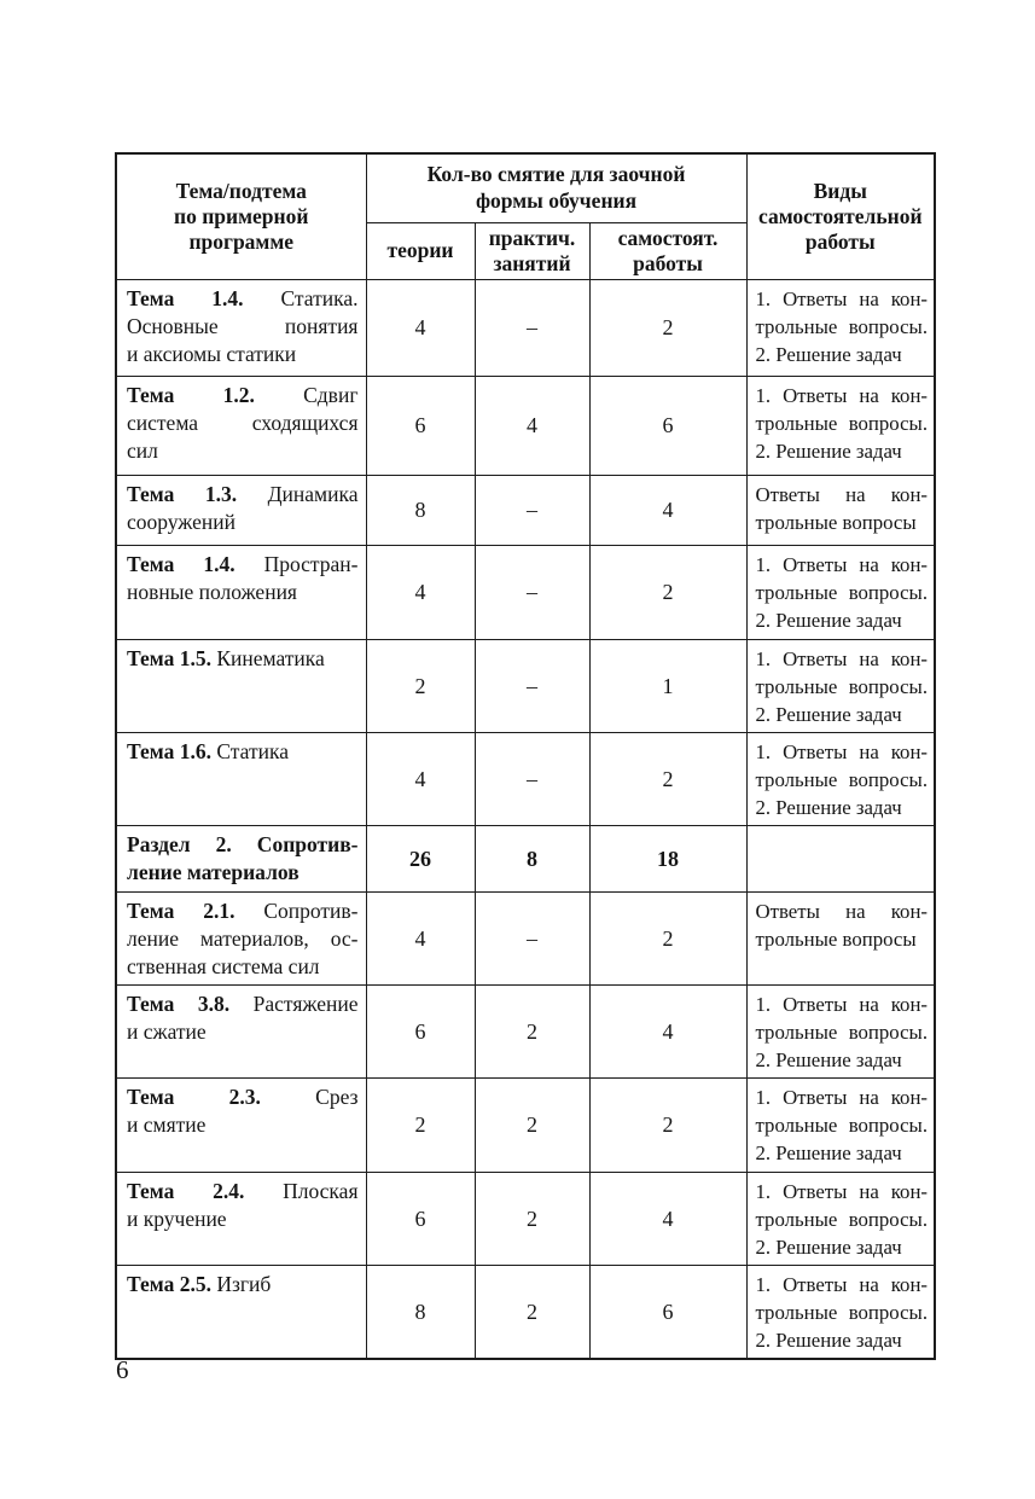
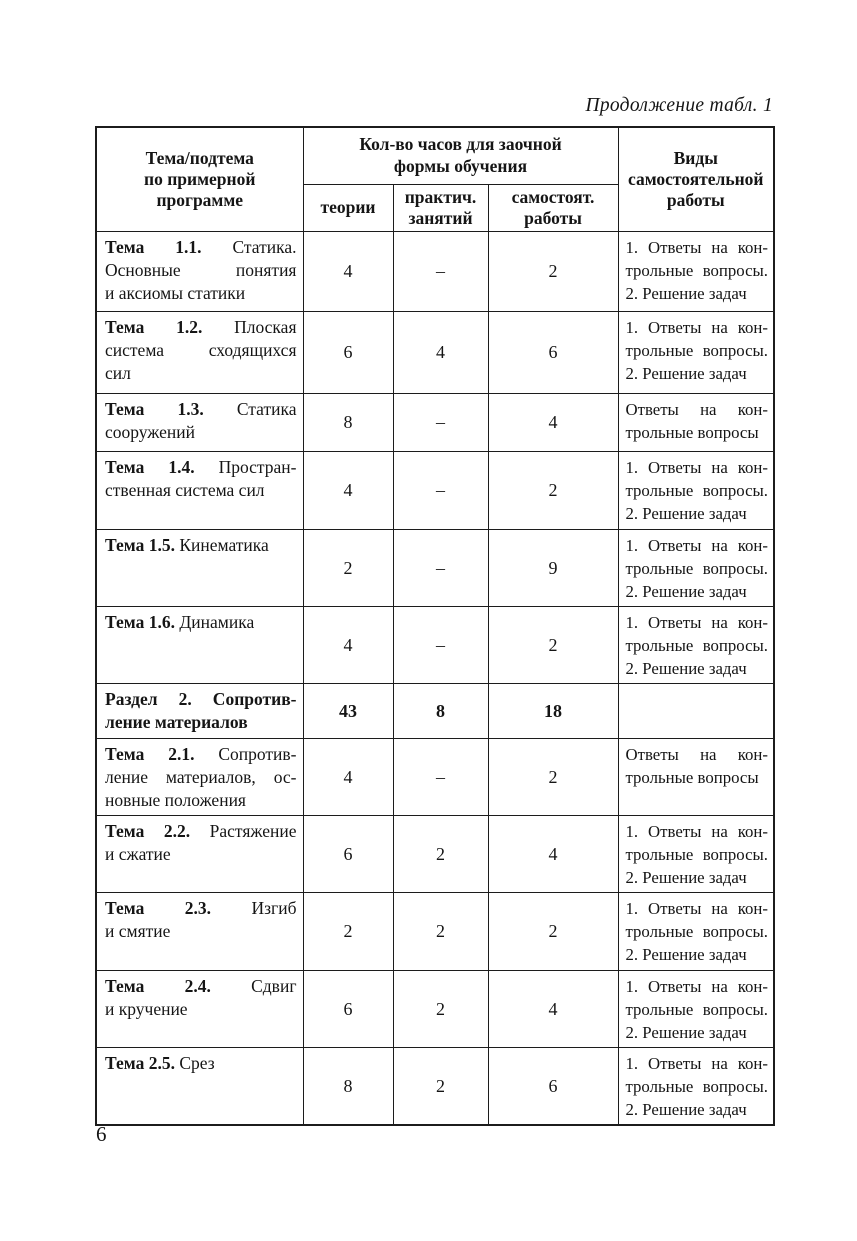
+ Продолжение табл. 1
- Тема/подтема по примерной программе	Кол-во смятие для заочной формы обучения	Виды самостоятельной работы
+ Тема/подтема по примерной программе	Кол-во часов для заочной формы обучения	Виды самостоятельной работы
  теории	практич. занятий	самостоят. работы
- Тема 1.4. Статика.Основные понятияи аксиомы статики	4	–	2	1. Ответы на кон-трольные вопросы.2. Решение задач
+ Тема 1.1. Статика.Основные понятияи аксиомы статики	4	–	2	1. Ответы на кон-трольные вопросы.2. Решение задач
- Тема 1.2. Сдвигсистема сходящихсясил	6	4	6	1. Ответы на кон-трольные вопросы.2. Решение задач
+ Тема 1.2. Плоскаясистема сходящихсясил	6	4	6	1. Ответы на кон-трольные вопросы.2. Решение задач
- Тема 1.3. Динамикасооружений	8	–	4	Ответы на кон-трольные вопросы
+ Тема 1.3. Статикасооружений	8	–	4	Ответы на кон-трольные вопросы
- Тема 1.4. Простран-новные положения	4	–	2	1. Ответы на кон-трольные вопросы.2. Решение задач
+ Тема 1.4. Простран-ственная система сил	4	–	2	1. Ответы на кон-трольные вопросы.2. Решение задач
- Тема 1.5. Кинематика	2	–	1	1. Ответы на кон-трольные вопросы.2. Решение задач
+ Тема 1.5. Кинематика	2	–	9	1. Ответы на кон-трольные вопросы.2. Решение задач
- Тема 1.6. Статика	4	–	2	1. Ответы на кон-трольные вопросы.2. Решение задач
+ Тема 1.6. Динамика	4	–	2	1. Ответы на кон-трольные вопросы.2. Решение задач
- Раздел 2. Сопротив-ление материалов	26	8	18
+ Раздел 2. Сопротив-ление материалов	43	8	18
- Тема 2.1. Сопротив-ление материалов, ос-ственная система сил	4	–	2	Ответы на кон-трольные вопросы
+ Тема 2.1. Сопротив-ление материалов, ос-новные положения	4	–	2	Ответы на кон-трольные вопросы
- Тема 3.8. Растяжениеи сжатие	6	2	4	1. Ответы на кон-трольные вопросы.2. Решение задач
+ Тема 2.2. Растяжениеи сжатие	6	2	4	1. Ответы на кон-трольные вопросы.2. Решение задач
- Тема 2.3. Срези смятие	2	2	2	1. Ответы на кон-трольные вопросы.2. Решение задач
+ Тема 2.3. Изгиби смятие	2	2	2	1. Ответы на кон-трольные вопросы.2. Решение задач
- Тема 2.4. Плоскаяи кручение	6	2	4	1. Ответы на кон-трольные вопросы.2. Решение задач
+ Тема 2.4. Сдвиги кручение	6	2	4	1. Ответы на кон-трольные вопросы.2. Решение задач
- Тема 2.5. Изгиб	8	2	6	1. Ответы на кон-трольные вопросы.2. Решение задач
+ Тема 2.5. Срез	8	2	6	1. Ответы на кон-трольные вопросы.2. Решение задач
  6
